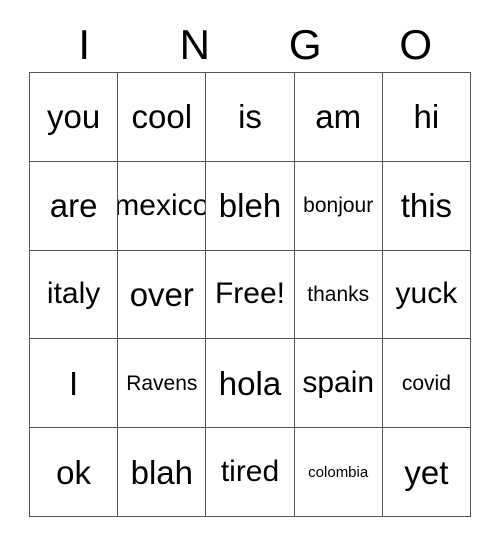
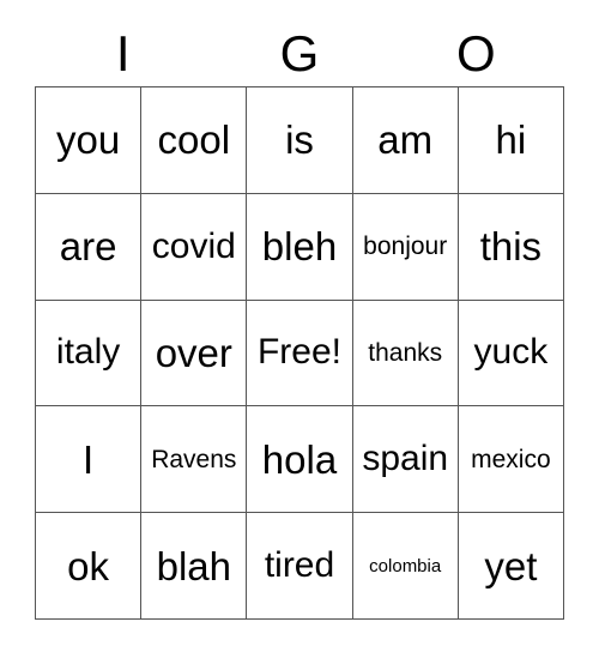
  I
- N
  G
  O
  you
  cool
  is
  am
  hi
  are
- mexico
+ covid
  bleh
  bonjour
  this
  italy
  over
  Free!
  thanks
  yuck
  I
  Ravens
  hola
  spain
- covid
+ mexico
  ok
  blah
  tired
  colombia
  yet
